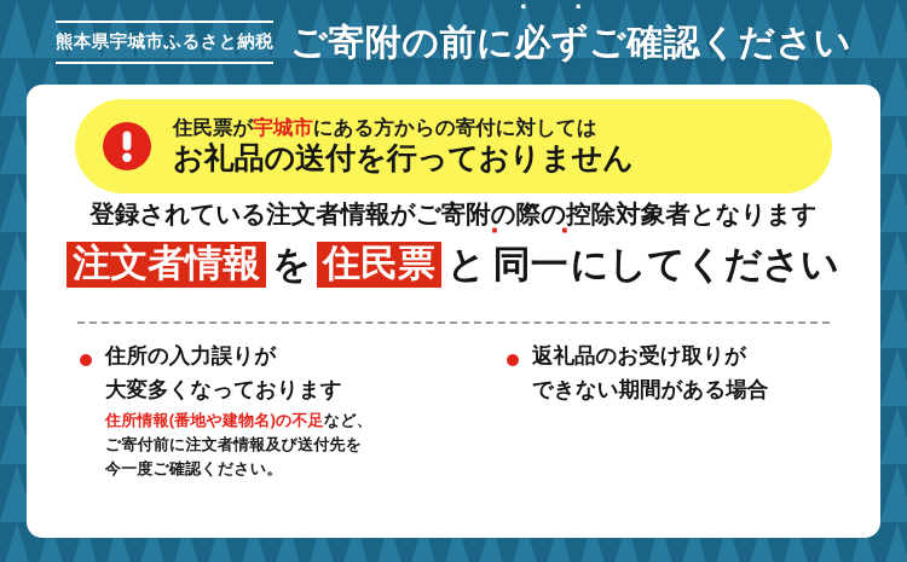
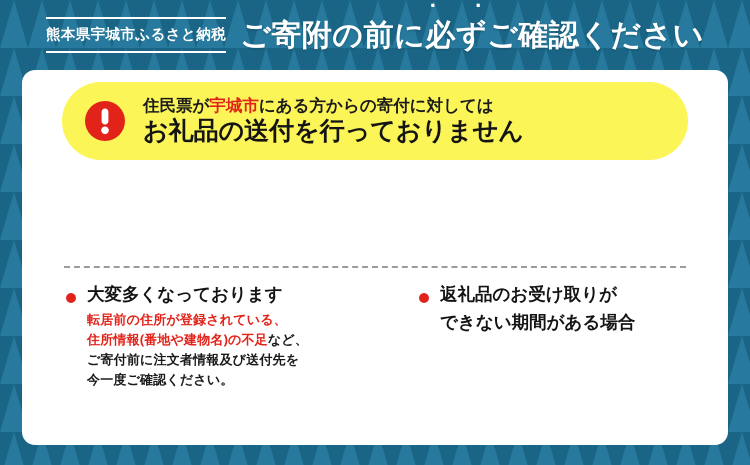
  熊本県宇城市ふるさと納税
  ご寄附の前に必ずご確認ください
  住民票が宇城市にある方からの寄付に対しては
  お礼品の送付を行っておりません
- 登録されている注文者情報がご寄附の際の控除対象者となります
- 注文者情報
- を
- 住民票
- と
- 同一
- にしてください
- 住所の入力誤りが
  大変多くなっております
+ 転居前の住所が登録されている、
  住所情報(番地や建物名)の不足など、
  ご寄付前に注文者情報及び送付先を
  今一度ご確認ください。
  返礼品のお受け取りが
  できない期間がある場合
